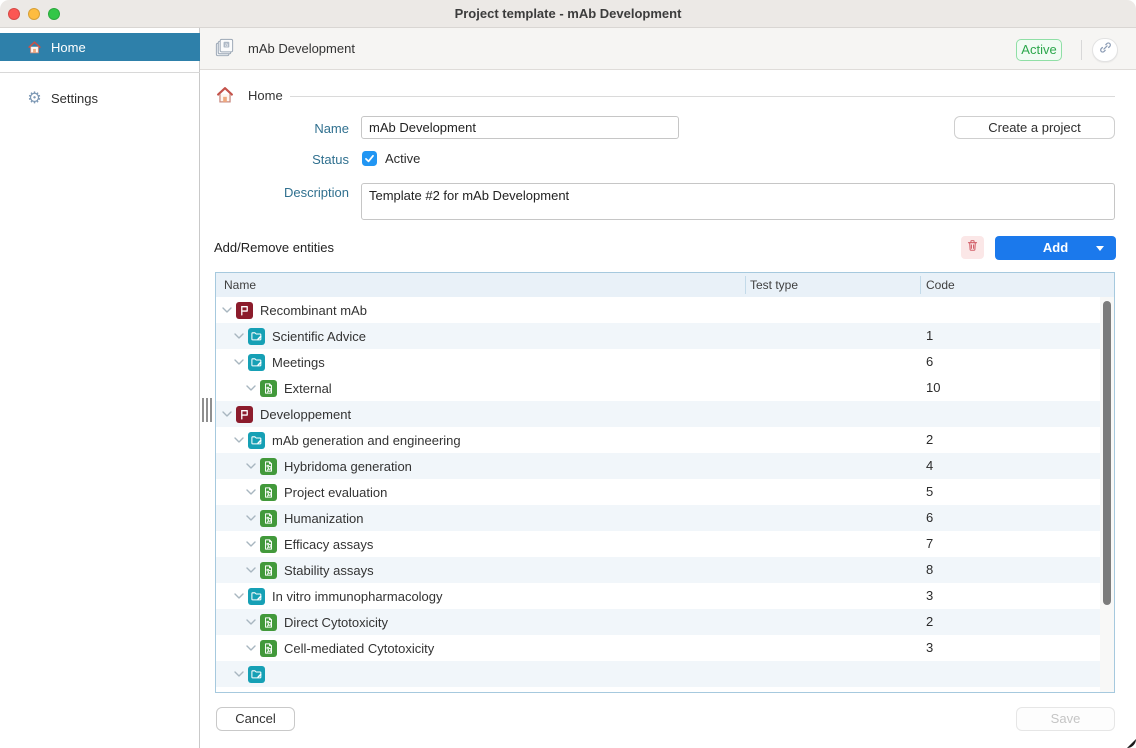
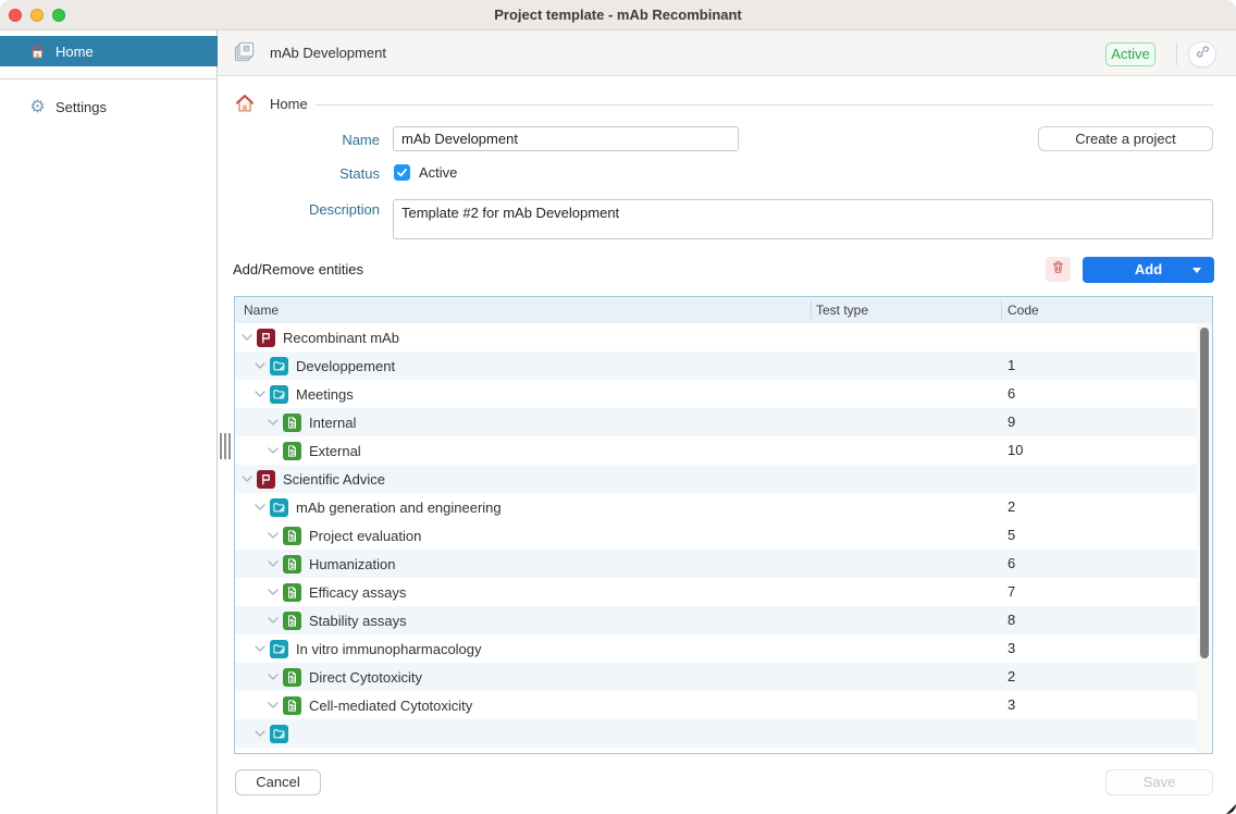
- Project template - mAb Development
+ Project template - mAb Recombinant
  Home
  ⚙
  Settings
  mAb Development
  Active
  Home
  Name
  mAb Development
  Create a project
  Status
  Active
  Description
  Template #2 for mAb Development
  Add/Remove entities
  Add
  Name
  Test type
  Code
  Recombinant mAb
- Scientific Advice
+ Developpement
  1
  Meetings
  6
+ Internal
+ 9
  External
  10
- Developpement
+ Scientific Advice
  mAb generation and engineering
  2
- Hybridoma generation
- 4
  Project evaluation
  5
  Humanization
  6
  Efficacy assays
  7
  Stability assays
  8
  In vitro immunopharmacology
  3
  Direct Cytotoxicity
  2
  Cell-mediated Cytotoxicity
  3
  Cancel
  Save
